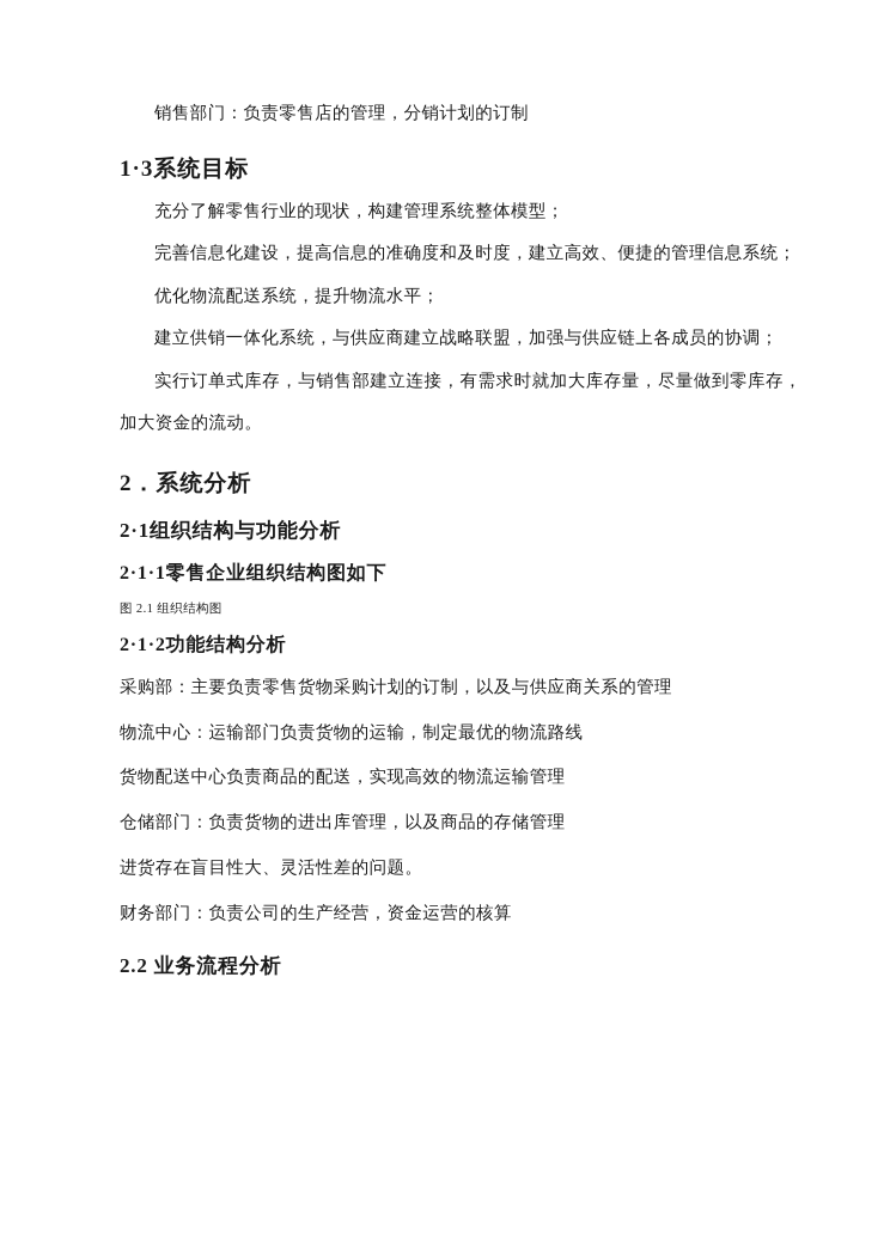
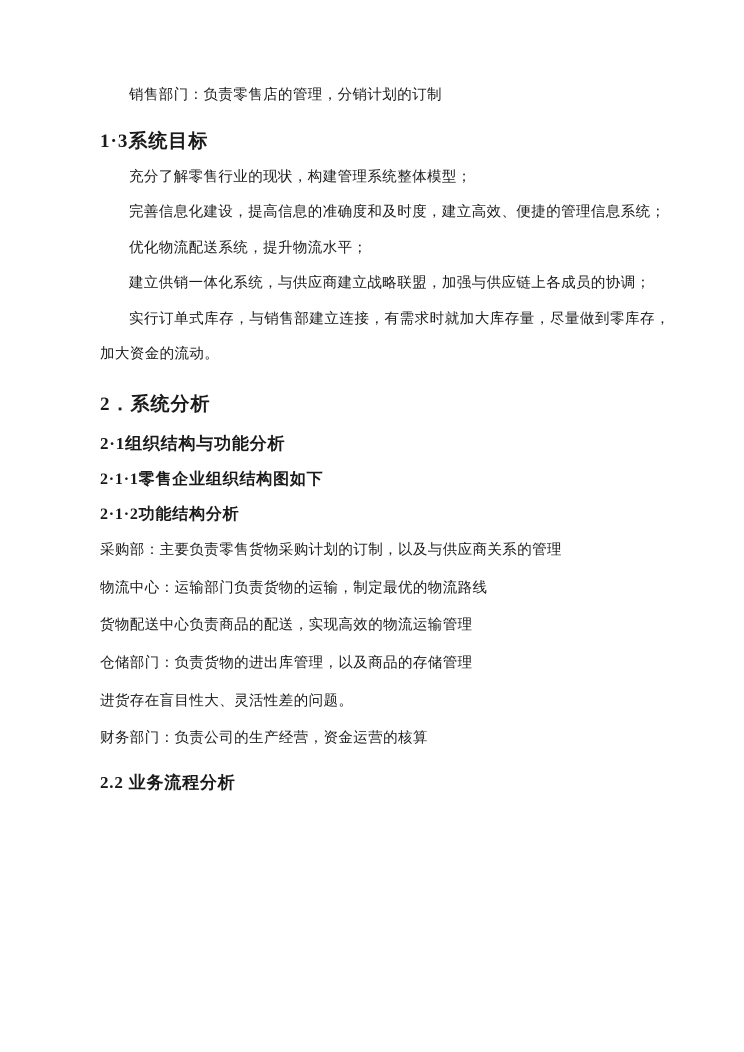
  销售部门：负责零售店的管理，分销计划的订制
  1·3系统目标
  充分了解零售行业的现状，构建管理系统整体模型；
  完善信息化建设，提高信息的准确度和及时度，建立高效、便捷的管理信息系统；
  优化物流配送系统，提升物流水平；
  建立供销一体化系统，与供应商建立战略联盟，加强与供应链上各成员的协调；
  实行订单式库存，与销售部建立连接，有需求时就加大库存量，尽量做到零库存，加大资金的流动。
  2．系统分析
  2·1组织结构与功能分析
  2·1·1零售企业组织结构图如下
- 图 2.1 组织结构图
  2·1·2功能结构分析
  采购部：主要负责零售货物采购计划的订制，以及与供应商关系的管理
  物流中心：运输部门负责货物的运输，制定最优的物流路线
  货物配送中心负责商品的配送，实现高效的物流运输管理
  仓储部门：负责货物的进出库管理，以及商品的存储管理
  进货存在盲目性大、灵活性差的问题。
  财务部门：负责公司的生产经营，资金运营的核算
  2.2 业务流程分析
